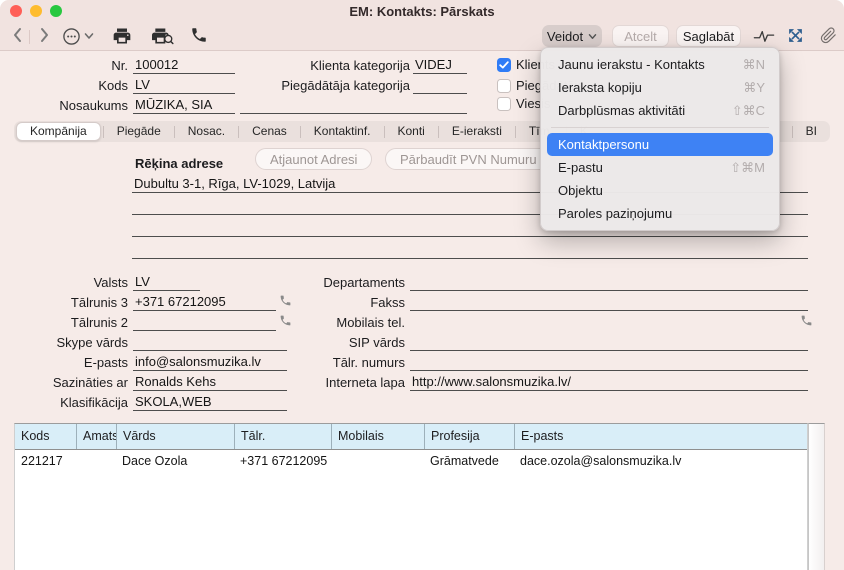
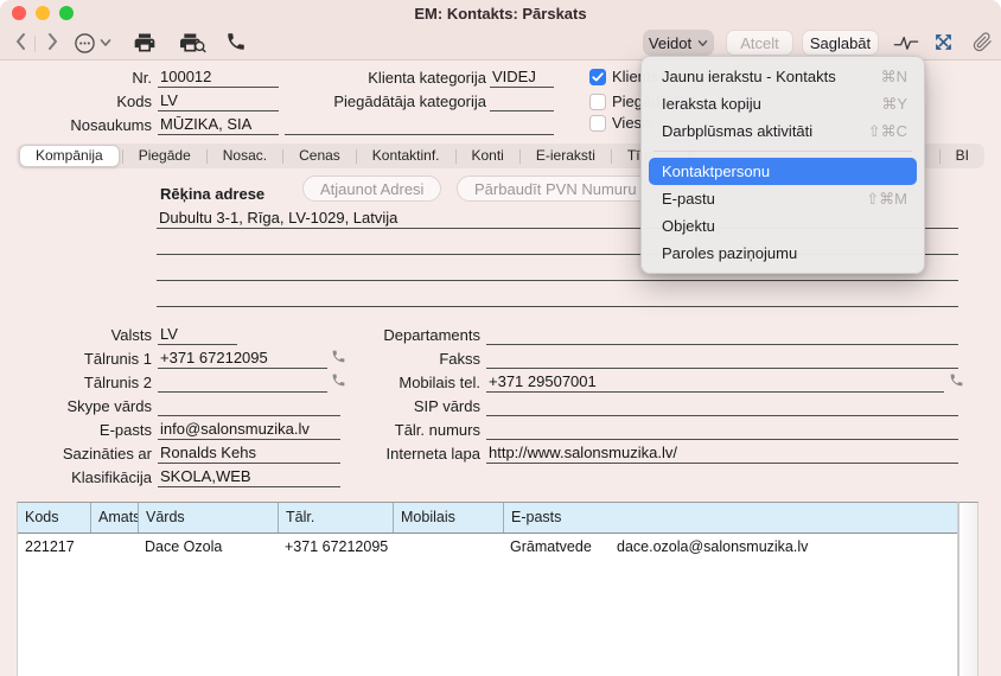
  EM: Kontakts: Pārskats
  Veidot
  Atcelt
  Saglabāt
  Nr.
  100012
  Klienta kategorija
  VIDEJ
  Kods
  LV
  Piegādātāja kategorija
  Nosaukums
  MŪZIKA, SIA
  Kompānija
  Piegāde
  Nosac.
  Cenas
  Kontaktinf.
  Konti
  E-ieraksti
  BI
  Rēķina adrese
  Atjaunot Adresi
  Pārbaudīt PVN Numuru
  Dubultu 3-1, Rīga, LV-1029, Latvija
  Valsts
  LV
- Tālrunis 3
+ Tālrunis 1
  +371 67212095
  Tālrunis 2
  Skype vārds
  E-pasts
  info@salonsmuzika.lv
  Sazināties ar
  Ronalds Kehs
  Klasifikācija
  SKOLA,WEB
  Departaments
  Fakss
  Mobilais tel.
+ +371 29507001
  SIP vārds
  Tālr. numurs
  Interneta lapa
  http://www.salonsmuzika.lv/
  Kods
  Amats
  Vārds
  Tālr.
  Mobilais
- Profesija
  E-pasts
  221217
  Dace Ozola
  +371 67212095
  Grāmatvede
  dace.ozola@salonsmuzika.lv
  Jaunu ierakstu - Kontakts
  ⌘N
  Ieraksta kopiju
  ⌘Y
  Darbplūsmas aktivitāti
  ⇧⌘C
  Kontaktpersonu
  E-pastu
  ⇧⌘M
  Objektu
  Paroles paziņojumu
